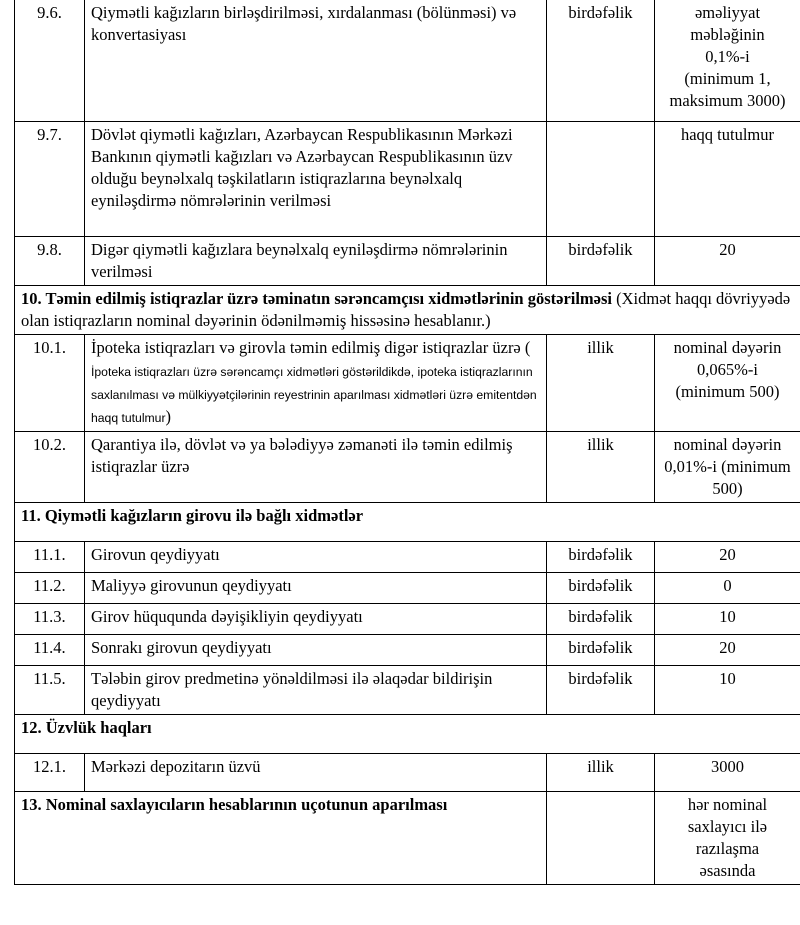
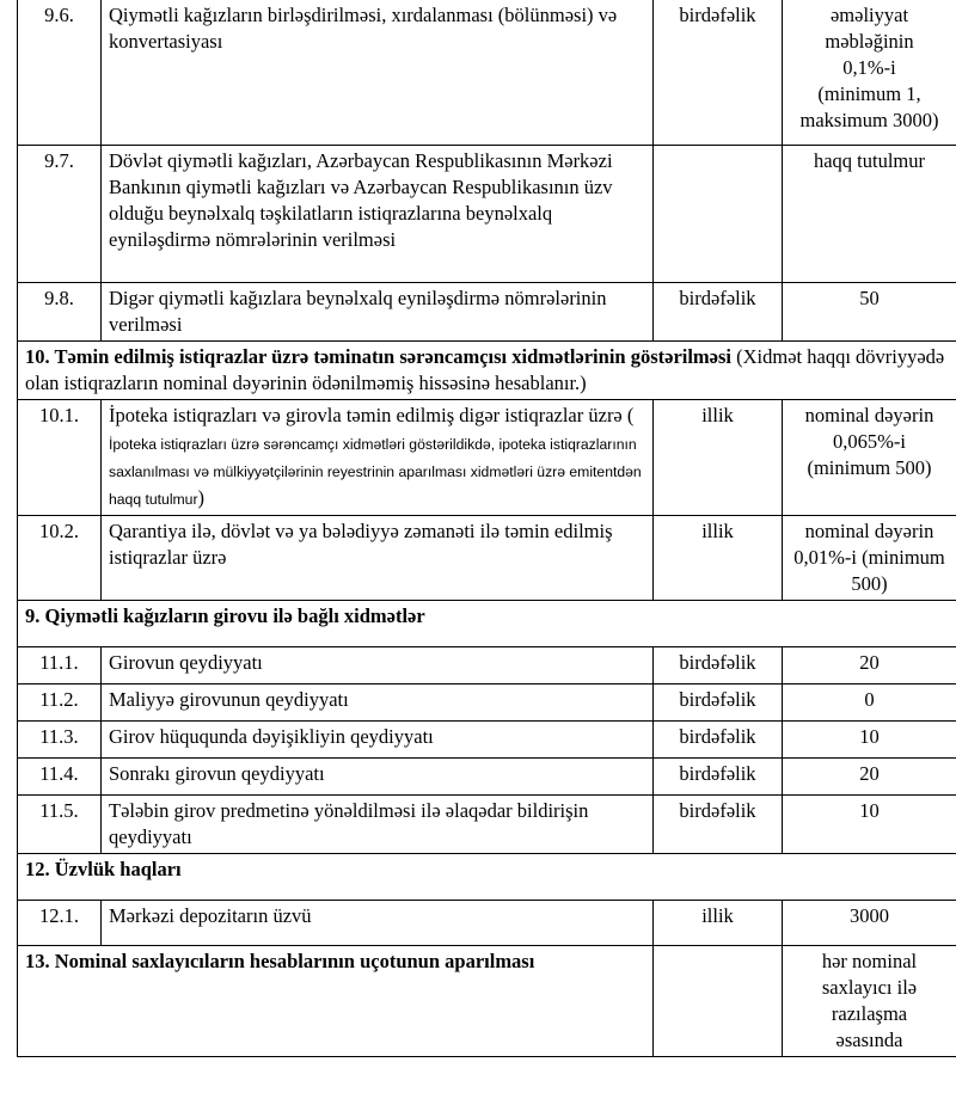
  9.6.	Qiymətli kağızların birləşdirilməsi, xırdalanması (bölünməsi) və konvertasiyası	birdəfəlik	əməliyyat məbləğinin 0,1%-i (minimum 1, maksimum 3000)
  9.7.	Dövlət qiymətli kağızları, Azərbaycan Respublikasının Mərkəzi Bankının qiymətli kağızları və Azərbaycan Respublikasının üzv olduğu beynəlxalq təşkilatların istiqrazlarına beynəlxalq eyniləşdirmə nömrələrinin verilməsi		haqq tutulmur
- 9.8.	Digər qiymətli kağızlara beynəlxalq eyniləşdirmə nömrələrinin verilməsi	birdəfəlik	20
+ 9.8.	Digər qiymətli kağızlara beynəlxalq eyniləşdirmə nömrələrinin verilməsi	birdəfəlik	50
  10. Təmin edilmiş istiqrazlar üzrə təminatın sərəncamçısı xidmətlərinin göstərilməsi (Xidmət haqqı dövriyyədə olan istiqrazların nominal dəyərinin ödənilməmiş hissəsinə hesablanır.)
  10.1.	İpoteka istiqrazları və girovla təmin edilmiş digər istiqrazlar üzrə ( İpoteka istiqrazları üzrə sərəncamçı xidmətləri göstərildikdə, ipoteka istiqrazlarının saxlanılması və mülkiyyətçilərinin reyestrinin aparılması xidmətləri üzrə emitentdən haqq tutulmur)	illik	nominal dəyərin 0,065%-i (minimum 500)
  10.2.	Qarantiya ilə, dövlət və ya bələdiyyə zəmanəti ilə təmin edilmiş istiqrazlar üzrə	illik	nominal dəyərin 0,01%-i (minimum 500)
- 11. Qiymətli kağızların girovu ilə bağlı xidmətlər
+ 9. Qiymətli kağızların girovu ilə bağlı xidmətlər
  11.1.	Girovun qeydiyyatı	birdəfəlik	20
  11.2.	Maliyyə girovunun qeydiyyatı	birdəfəlik	0
  11.3.	Girov hüququnda dəyişikliyin qeydiyyatı	birdəfəlik	10
  11.4.	Sonrakı girovun qeydiyyatı	birdəfəlik	20
  11.5.	Tələbin girov predmetinə yönəldilməsi ilə əlaqədar bildirişin qeydiyyatı	birdəfəlik	10
  12. Üzvlük haqları
  12.1.	Mərkəzi depozitarın üzvü	illik	3000
  13. Nominal saxlayıcıların hesablarının uçotunun aparılması		hər nominal saxlayıcı ilə razılaşma əsasında
